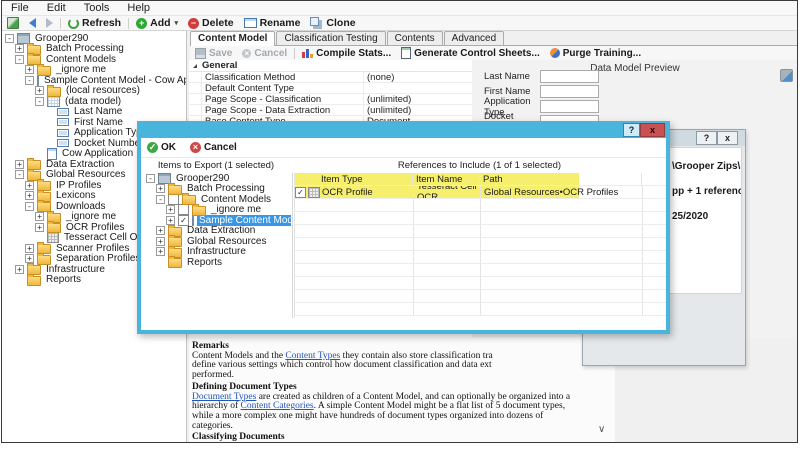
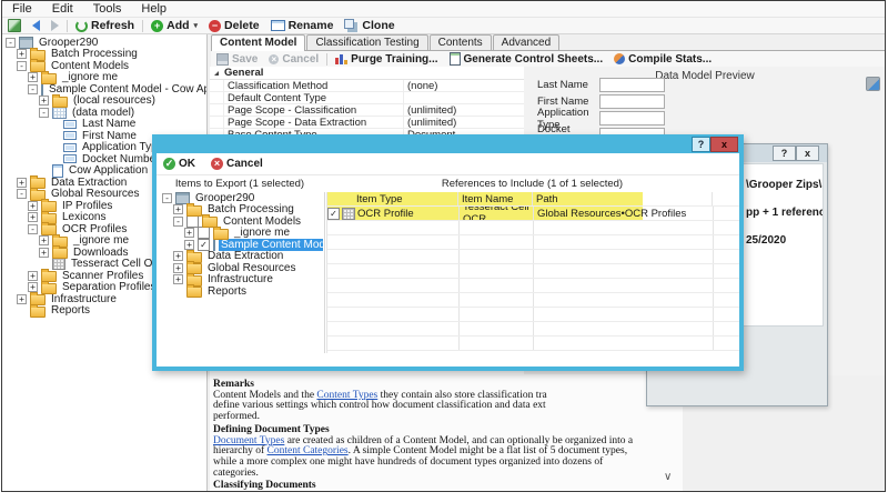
  File
  Edit
  Tools
  Help
  Refresh
  +
  Add
  −
  Delete
  Rename
  Clone
  -
  Grooper290
  +
  Batch Processing
  -
  Content Models
  +
  _ignore me
  -
  Sample Content Model - Cow A
  +
  (local resources)
  -
  (data model)
  Last Name
  First Name
  Application Ty
  Docket Numb
  Cow Application
  +
  Data Extraction
  -
  Global Resources
  +
  IP Profiles
  +
  Lexicons
  -
- Downloads
+ OCR Profiles
  +
  _ignore me
  +
- OCR Profiles
+ Downloads
  Tesseract Cell O
  +
  Scanner Profiles
  +
  Separation Profile
  +
  Infrastructure
  Reports
  Content Model
  Classification Testing
  Contents
  Advanced
  Save
  ×
  Cancel
- Compile Stats...
+ Purge Training...
  Generate Control Sheets...
- Purge Training...
+ Compile Stats...
  General
  Classification Method
  (none)
  Default Content Type
  Page Scope - Classification
  (unlimited)
  Page Scope - Data Extraction
  (unlimited)
  Data Model Preview
  Last Name
  First Name
  Application Type
  Remarks
  Content Models and the Content Types they contain also store classification tra
  define various settings which control how document classification and data ext
  performed.
  Defining Document Types
  Document Types are created as children of a Content Model, and can optionally be organized into a
  hierarchy of Content Categories. A simple Content Model might be a flat list of 5 document types,
  while a more complex one might have hundreds of document types organized into dozens of
  categories.
  Classifying Documents
  ∨
  ?
  x
  pp + 1 referenc
  25/2020
  ?
  x
  ✓
  OK
  ×
  Cancel
  Items to Export (1 selected)
  References to Include (1 of 1 selected)
  -
  Grooper290
  +
  Batch Processing
  -
  Content Models
  +
  _ignore me
  +
  +
  Data Extraction
  +
  Global Resources
  +
  Infrastructure
  Reports
  Item Type
  Item Name
  Path
  OCR Profile
  Tesseract Cell OCR
  Global Resources•OCR Profiles
